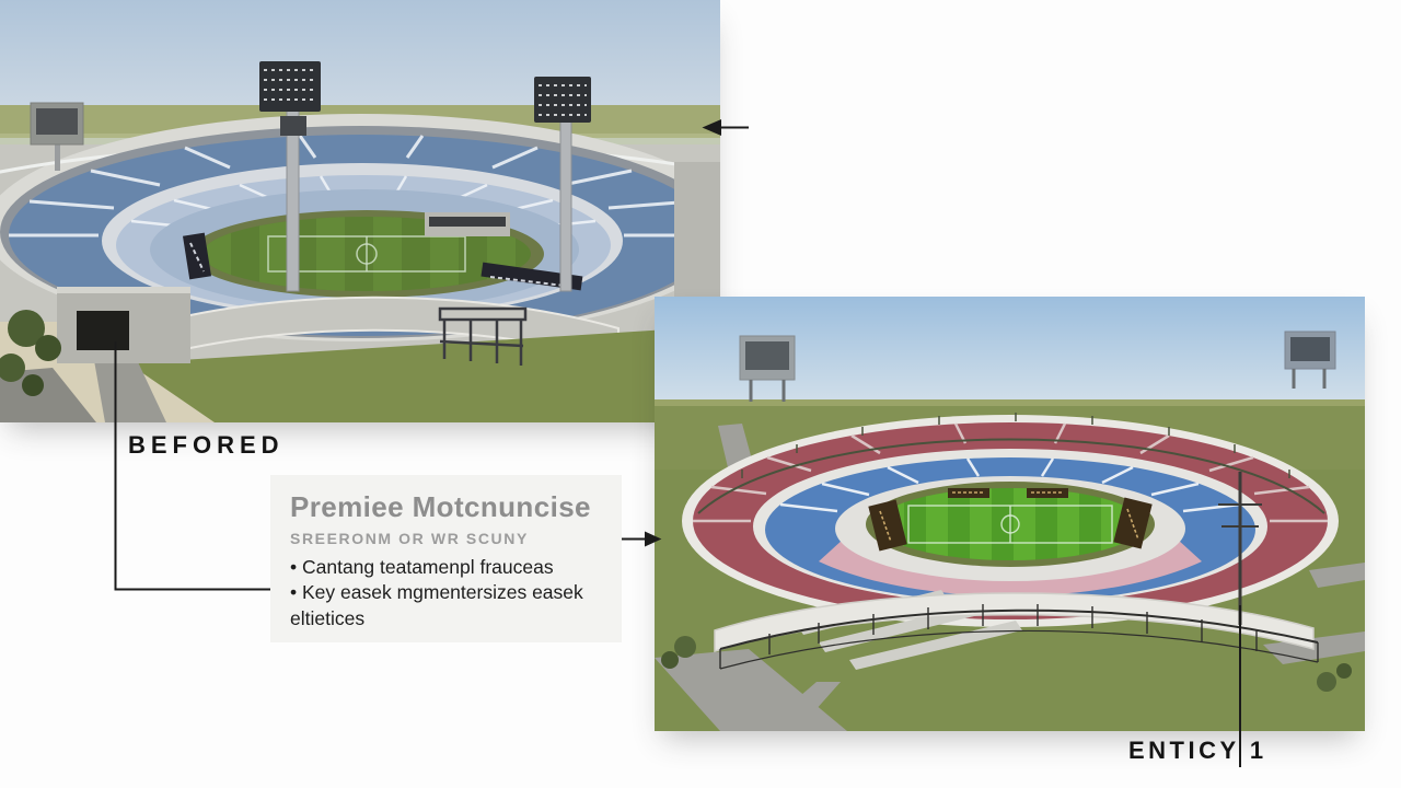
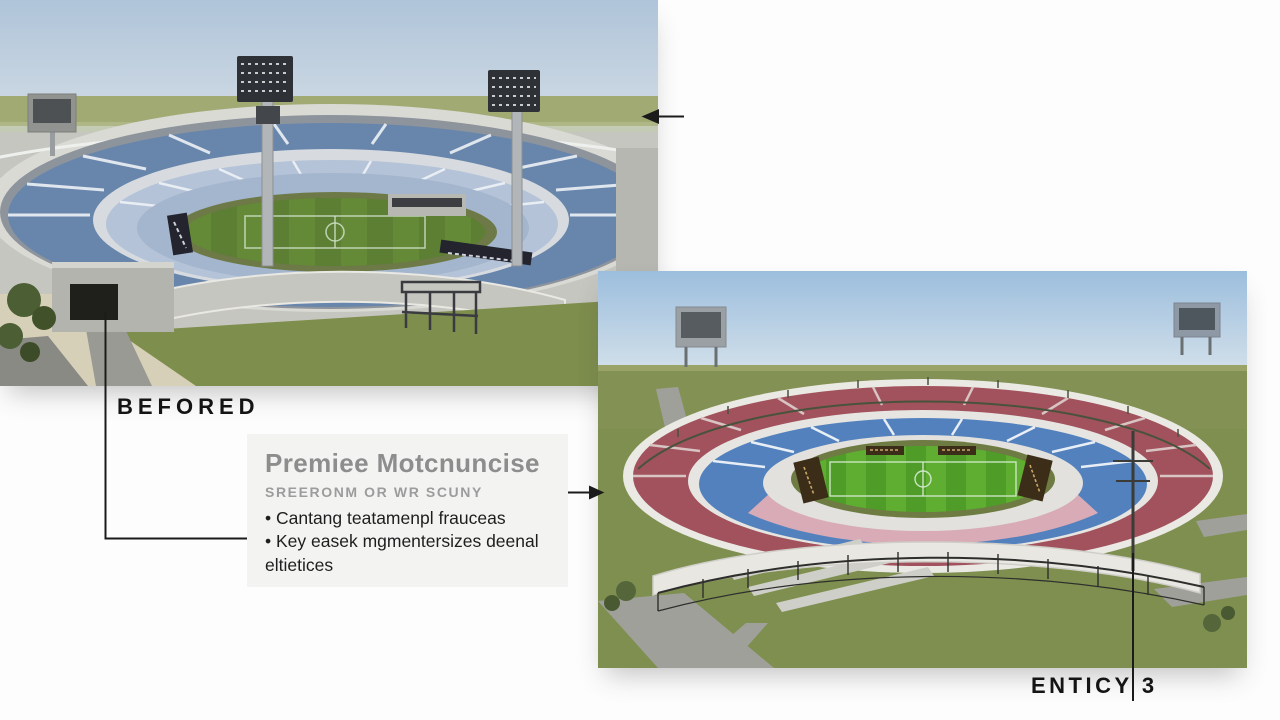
  BEFORED
- ENTICY 1
+ ENTICY 3
  Premiee Motcnuncise
  SREERONM OR WR SCUNY
  • Cantang teatamenpl frauceas
- • Key easek mgmentersizes easek eltietices
+ • Key easek mgmentersizes deenal eltietices
